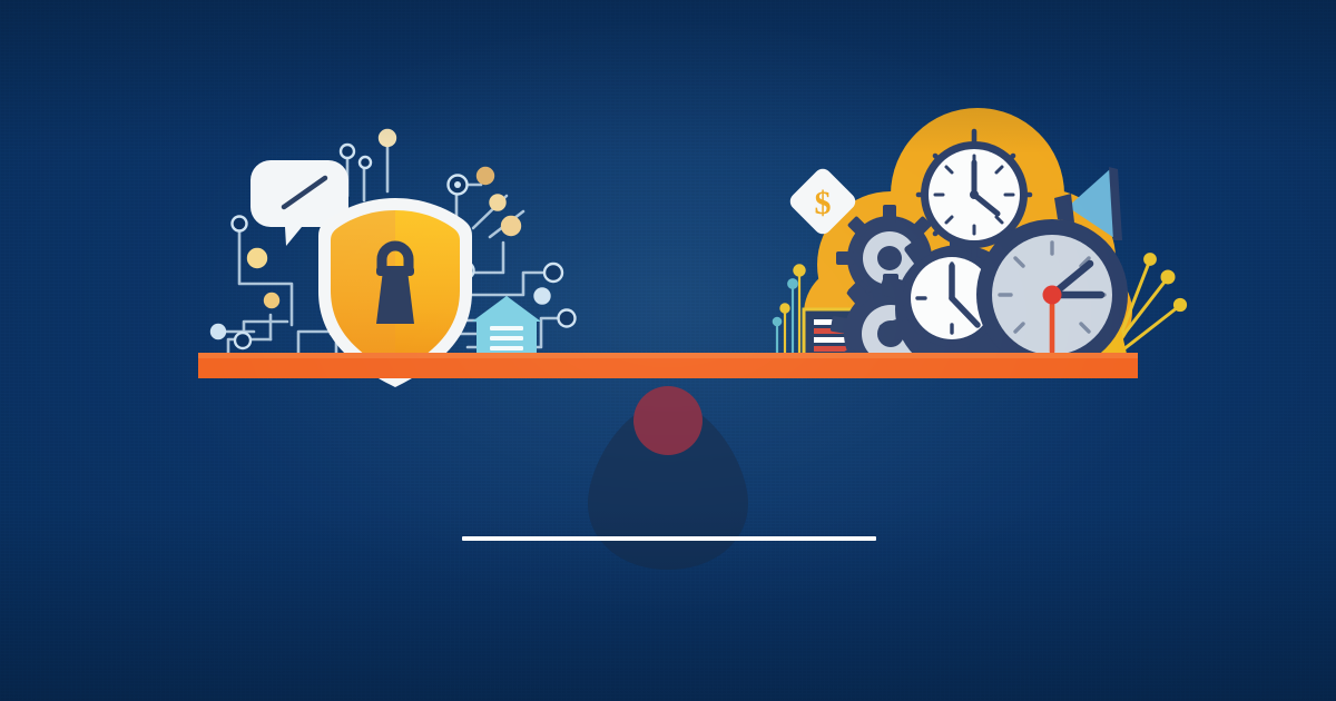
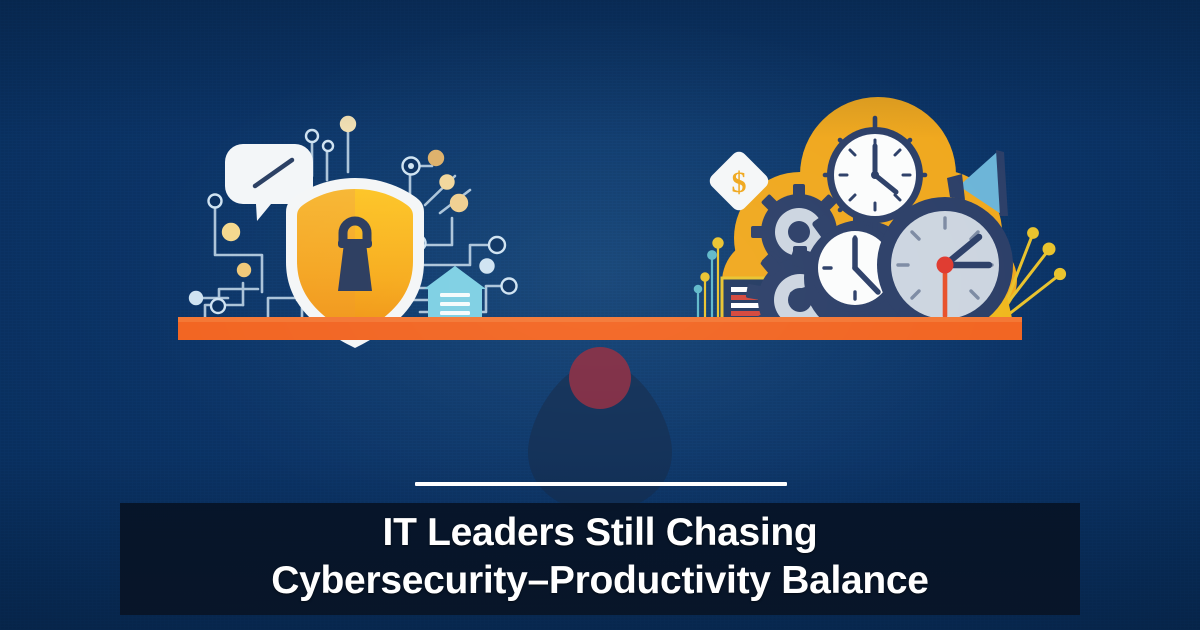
+ IT Leaders Still Chasing
+ Cybersecurity–Productivity Balance
